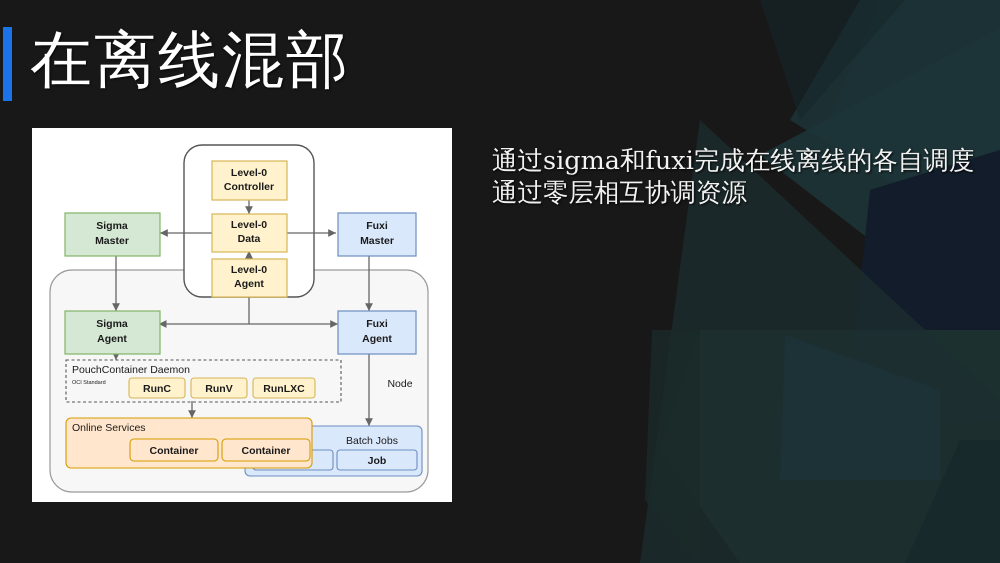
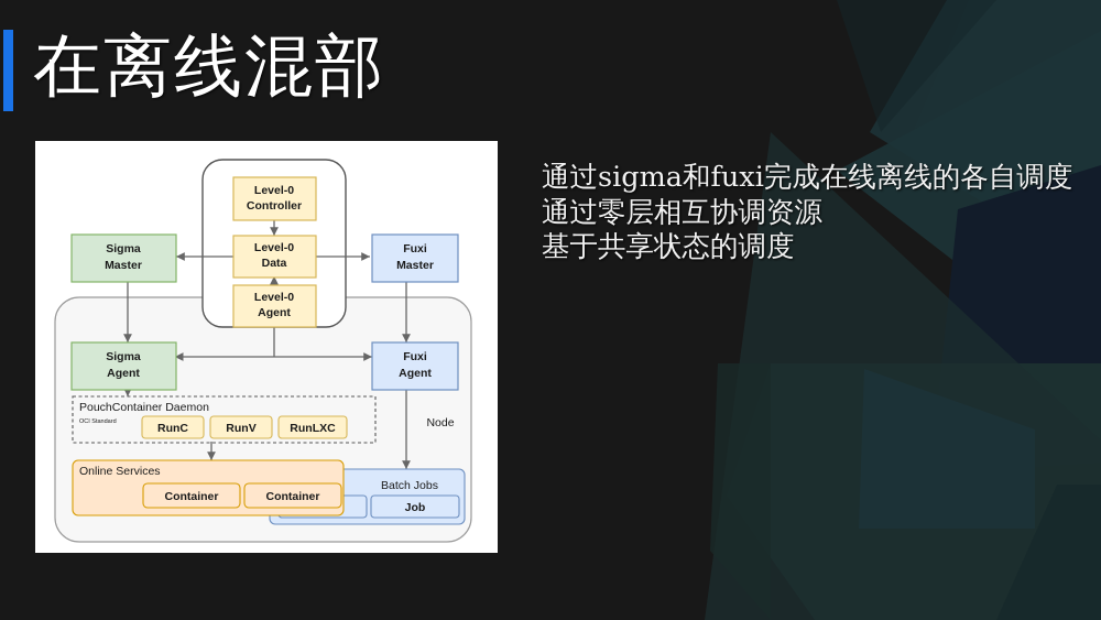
  在离线混部
  通过sigma和fuxi完成在线离线的各自调度
  通过零层相互协调资源
+ 基于共享状态的调度
  Level-0
  Controller
  Level-0
  Data
  Level-0
  Agent
  Sigma
  Master
  Fuxi
  Master
  Sigma
  Agent
  Fuxi
  Agent
  Node
  PouchContainer Daemon
  RunC
  RunV
  RunLXC
  Batch Jobs
  Job
  Online Services
  Container
  Container
